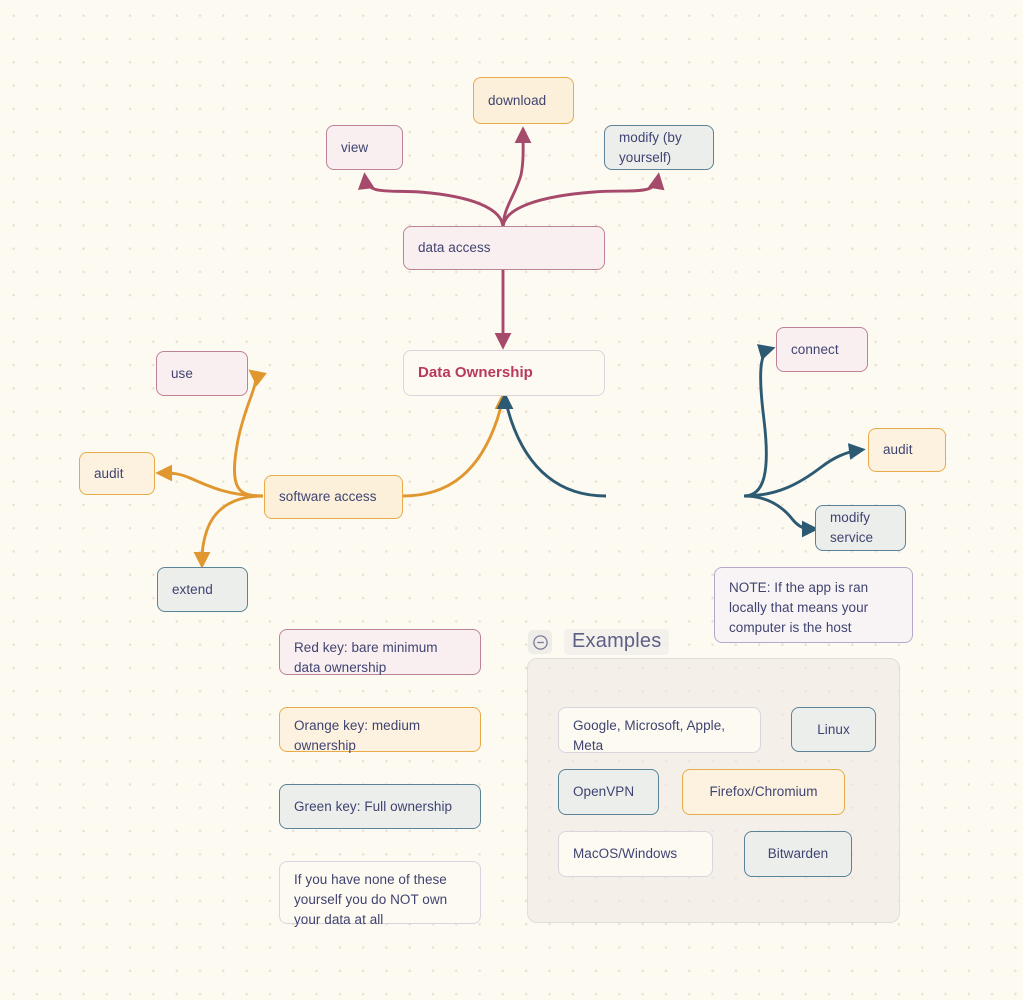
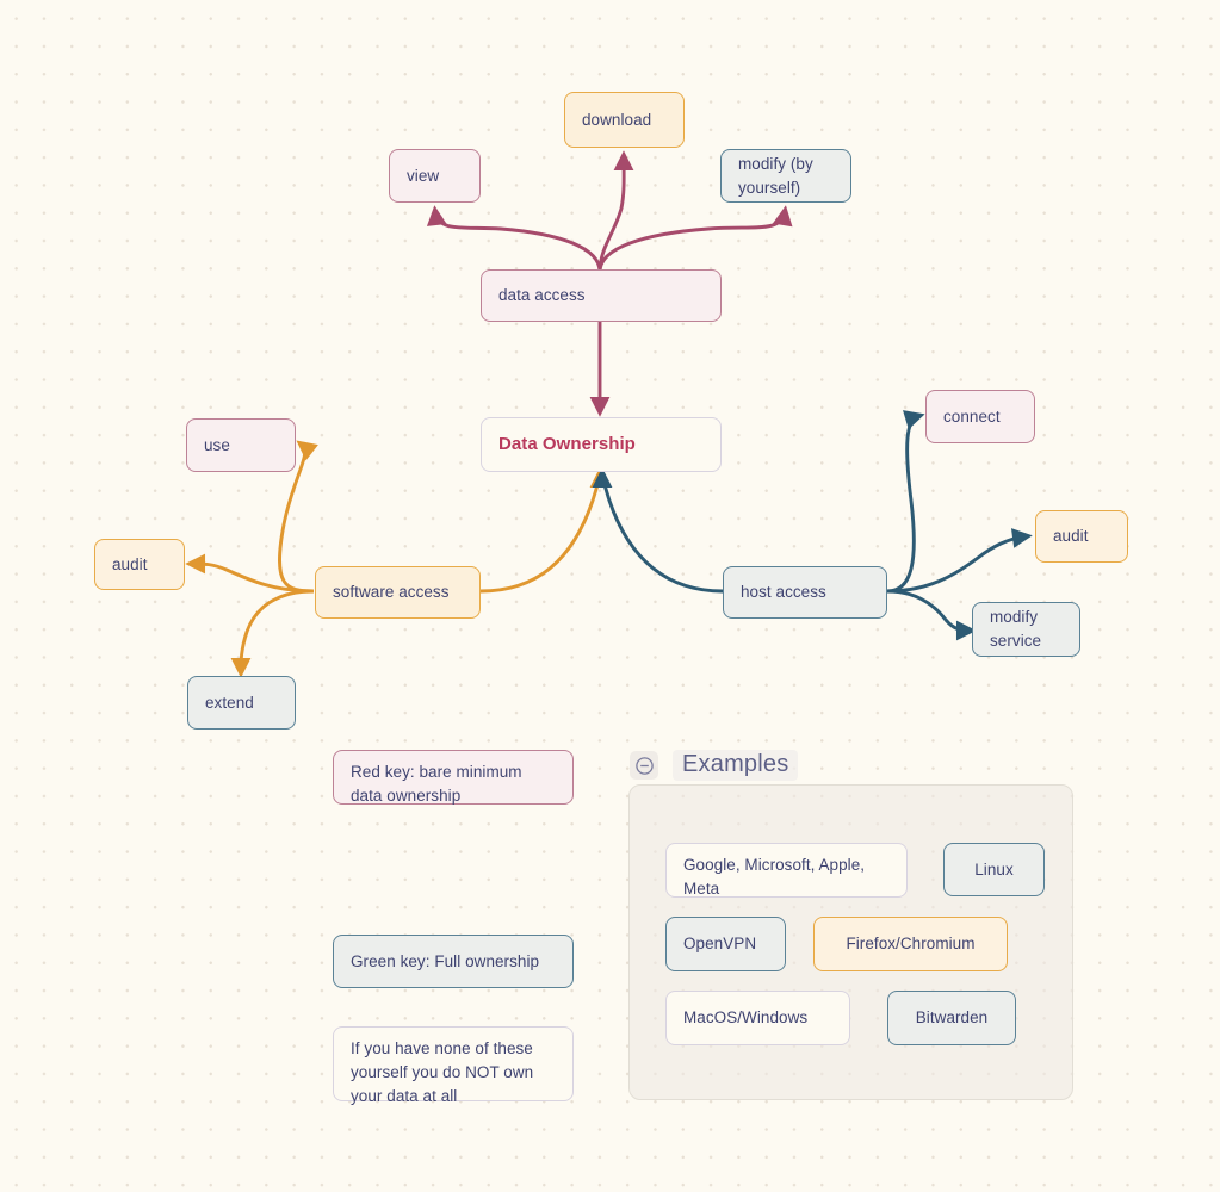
  download
  view
  modify (by yourself)
  data access
  Data Ownership
  use
  audit
  software access
  extend
  connect
  audit
+ host access
  modify service
- NOTE: If the app is ran locally that means your computer is the host
  Red key: bare minimum data ownership
- Orange key: medium ownership
  Green key: Full ownership
  If you have none of these yourself you do NOT own your data at all
  Examples
  Google, Microsoft, Apple, Meta
  Linux
  OpenVPN
  Firefox/Chromium
  MacOS/Windows
  Bitwarden
